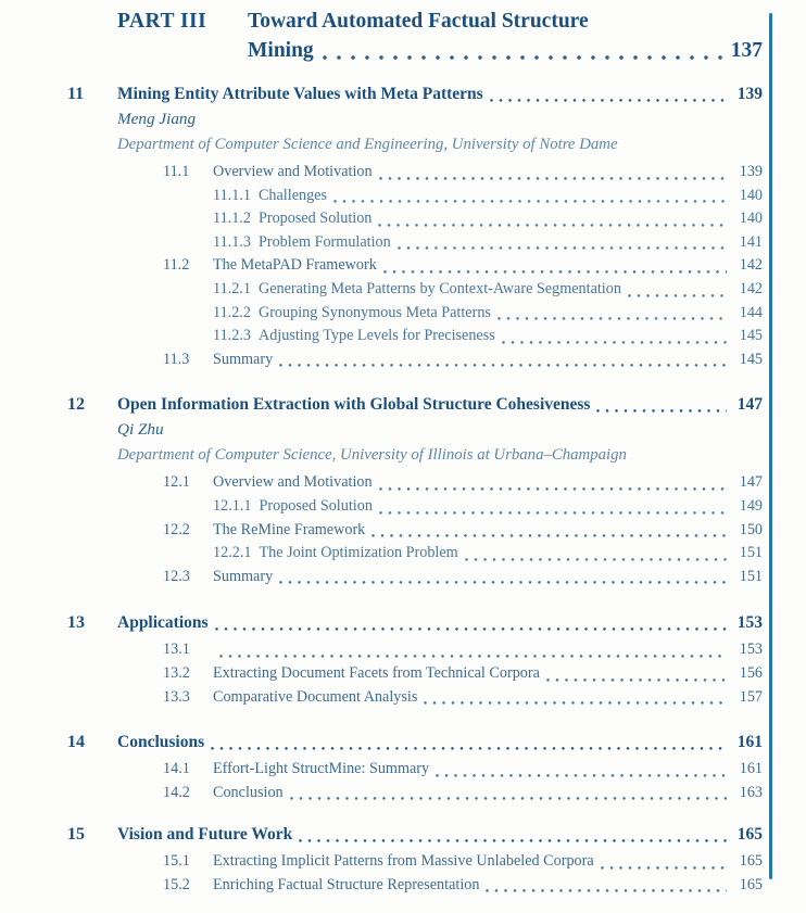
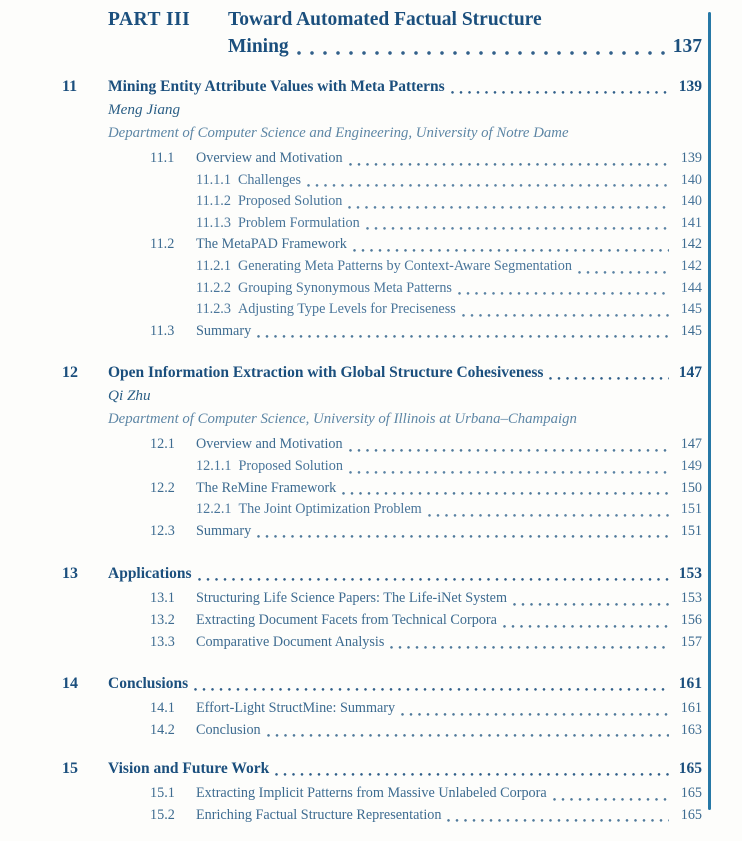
  PART III
  Toward Automated Factual Structure
  Mining
  137
  11
  Mining Entity Attribute Values with Meta Patterns
  139
  Meng Jiang
  Department of Computer Science and Engineering, University of Notre Dame
  11.1
  Overview and Motivation
  139
  11.1.1
  Challenges
  140
  11.1.2
  Proposed Solution
  140
  11.1.3
  Problem Formulation
  141
  11.2
  The MetaPAD Framework
  142
  11.2.1
  Generating Meta Patterns by Context-Aware Segmentation
  142
  11.2.2
  Grouping Synonymous Meta Patterns
  144
  11.2.3
  Adjusting Type Levels for Preciseness
  145
  11.3
  Summary
  145
  12
  Open Information Extraction with Global Structure Cohesiveness
  147
  Qi Zhu
  Department of Computer Science, University of Illinois at Urbana–Champaign
  12.1
  Overview and Motivation
  147
  12.1.1
  Proposed Solution
  149
  12.2
  The ReMine Framework
  150
  12.2.1
  The Joint Optimization Problem
  151
  12.3
  Summary
  151
  13
  Applications
  153
  13.1
+ Structuring Life Science Papers: The Life-iNet System
  153
  13.2
  Extracting Document Facets from Technical Corpora
  156
  13.3
  Comparative Document Analysis
  157
  14
  Conclusions
  161
  14.1
  Effort-Light StructMine: Summary
  161
  14.2
  Conclusion
  163
  15
  Vision and Future Work
  165
  15.1
  Extracting Implicit Patterns from Massive Unlabeled Corpora
  165
  15.2
  Enriching Factual Structure Representation
  165
